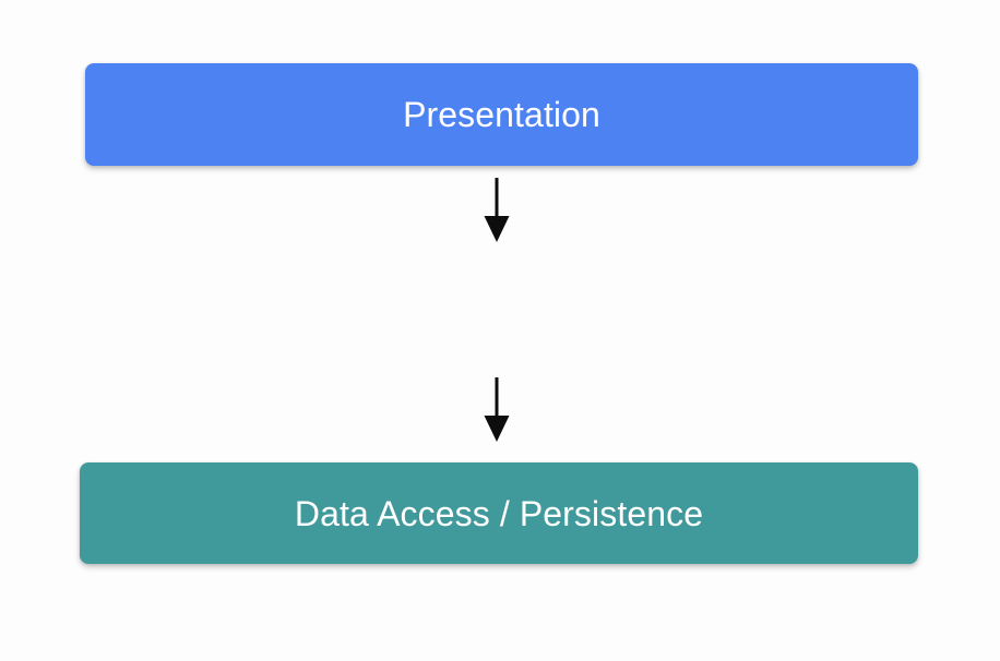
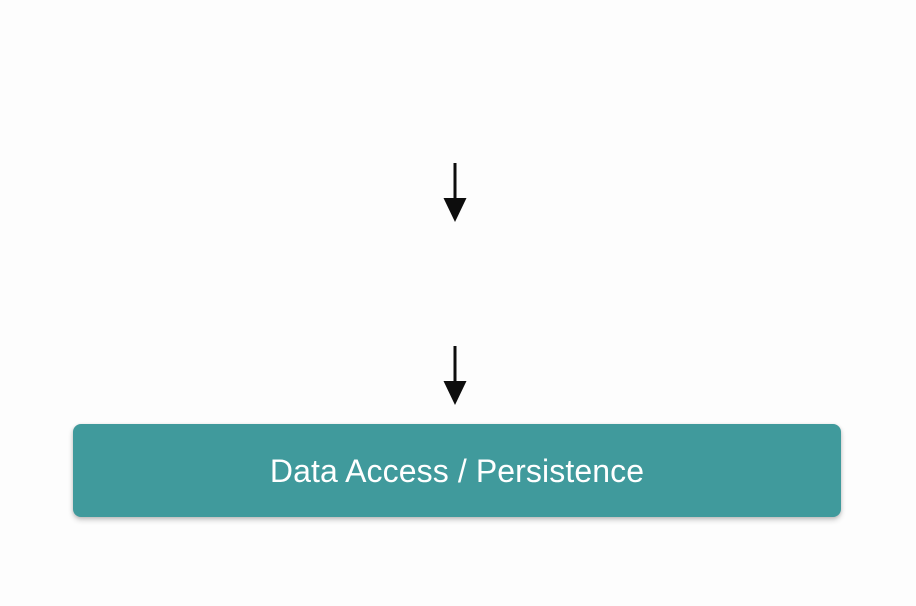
- Presentation
  Data Access / Persistence
